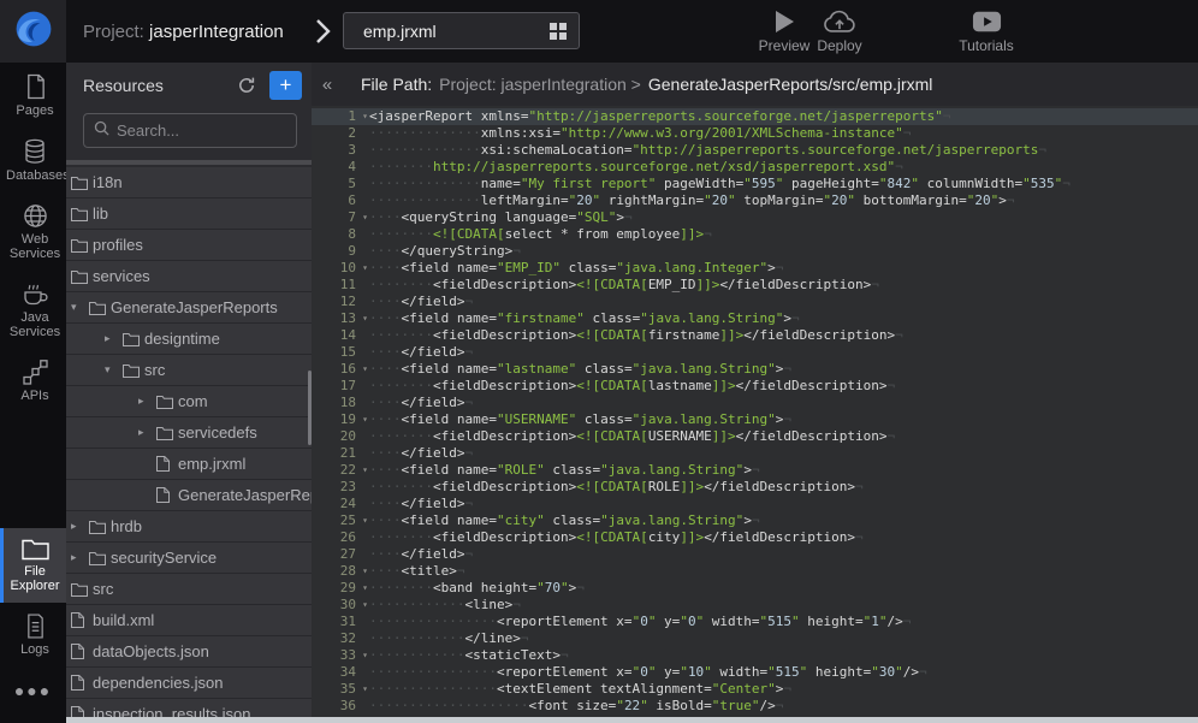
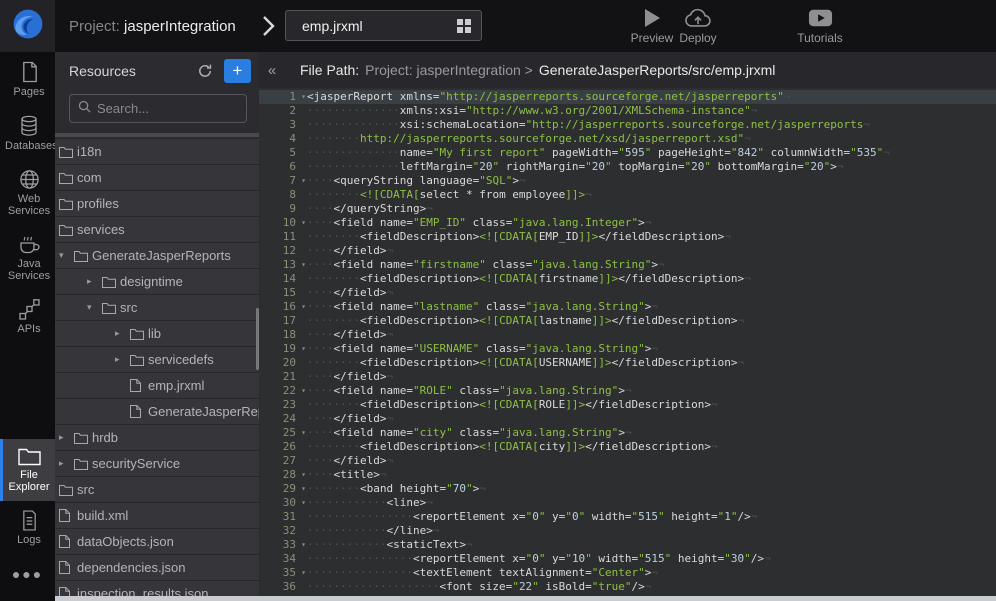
  Project: jasperIntegration
  emp.jrxml
  Preview
  Deploy
  Tutorials
  Pages
  Database
  Web Services
  Java Services
  APIs
  File Explorer
  Logs
  ●●●
  Resources
  +
  Search...
  i18n
- lib
+ com
  profiles
  services
  ▾
  GenerateJasperReports
  ▸
  designtime
  ▾
  src
  ▸
- com
+ lib
  ▸
  servicedefs
  emp.jrxml
  ▸
  hrdb
  ▸
  securityService
  src
  build.xml
  dataObjects.json
  dependencies.json
  inspection_results.json
  «
  File Path:
  Project: jasperIntegration >
  GenerateJasperReports/src/emp.jrxml
  1
  ▾
  <jasperReport xmlns="http://jasperreports.sourceforge.net/jasperreports"
  2
  ··············xmlns:xsi="http://www.w3.org/2001/XMLSchema-instance"¬
  3
  ··············xsi:schemaLocation="http://jasperreports.sourceforge.net/jasperreports
  4
  ········http://jasperreports.sourceforge.net/xsd/jasperreport.xsd"¬
  5
  ··············name="My first report" pageWidth="595" pageHeight="842" columnWidth="535"¬
  6
  ··············leftMargin="20" rightMargin="20" topMargin="20" bottomMargin="20">¬
  7
  ▾
  ····<queryString language="SQL">¬
  8
  ········<![CDATA[select * from employee]]>¬
  9
  ····</queryString>¬
  10
  ▾
  ····<field name="EMP_ID" class="java.lang.Integer">¬
  11
  ········<fieldDescription><![CDATA[EMP_ID]]></fieldDescription>¬
  12
  ····</field>
  13
  ▾
  ····<field name="firstname" class="java.lang.String">¬
  14
  ········<fieldDescription><![CDATA[firstname]]></fieldDescription>¬
  15
  ····</field>
  16
  ▾
  ····<field name="lastname" class="java.lang.String">
  17
  ········<fieldDescription><![CDATA[lastname]]></fieldDescription>
  18
  ····</field>
  19
  ▾
  ····<field name="USERNAME" class="java.lang.String">
  20
  ········<fieldDescription><![CDATA[USERNAME]]></fieldDescription>
  21
  ····</field>
  22
  ▾
  ····<field name="ROLE" class="java.lang.String">¬
  23
  ········<fieldDescription><![CDATA[ROLE]]></fieldDescription>¬
  24
  ····</field>
  25
  ▾
  ····<field name="city" class="java.lang.String">¬
  26
  ········<fieldDescription><![CDATA[city]]></fieldDescription>¬
  27
  ····</field>
  28
  ▾
  ····<title>¬
  29
  ▾
  ········<band height="70">¬
  30
  ▾
  ············<line>¬
  31
  ················<reportElement x="0" y="0" width="515" height="1"/>¬
  32
  ············</line>¬
  33
  ▾
  ············<staticText>¬
  34
  ················<reportElement x="0" y="10" width="515" height="30"/>¬
  35
  ▾
  ················<textElement textAlignment="Center">
  36
  ····················<font size="22" isBold="true"/>¬
